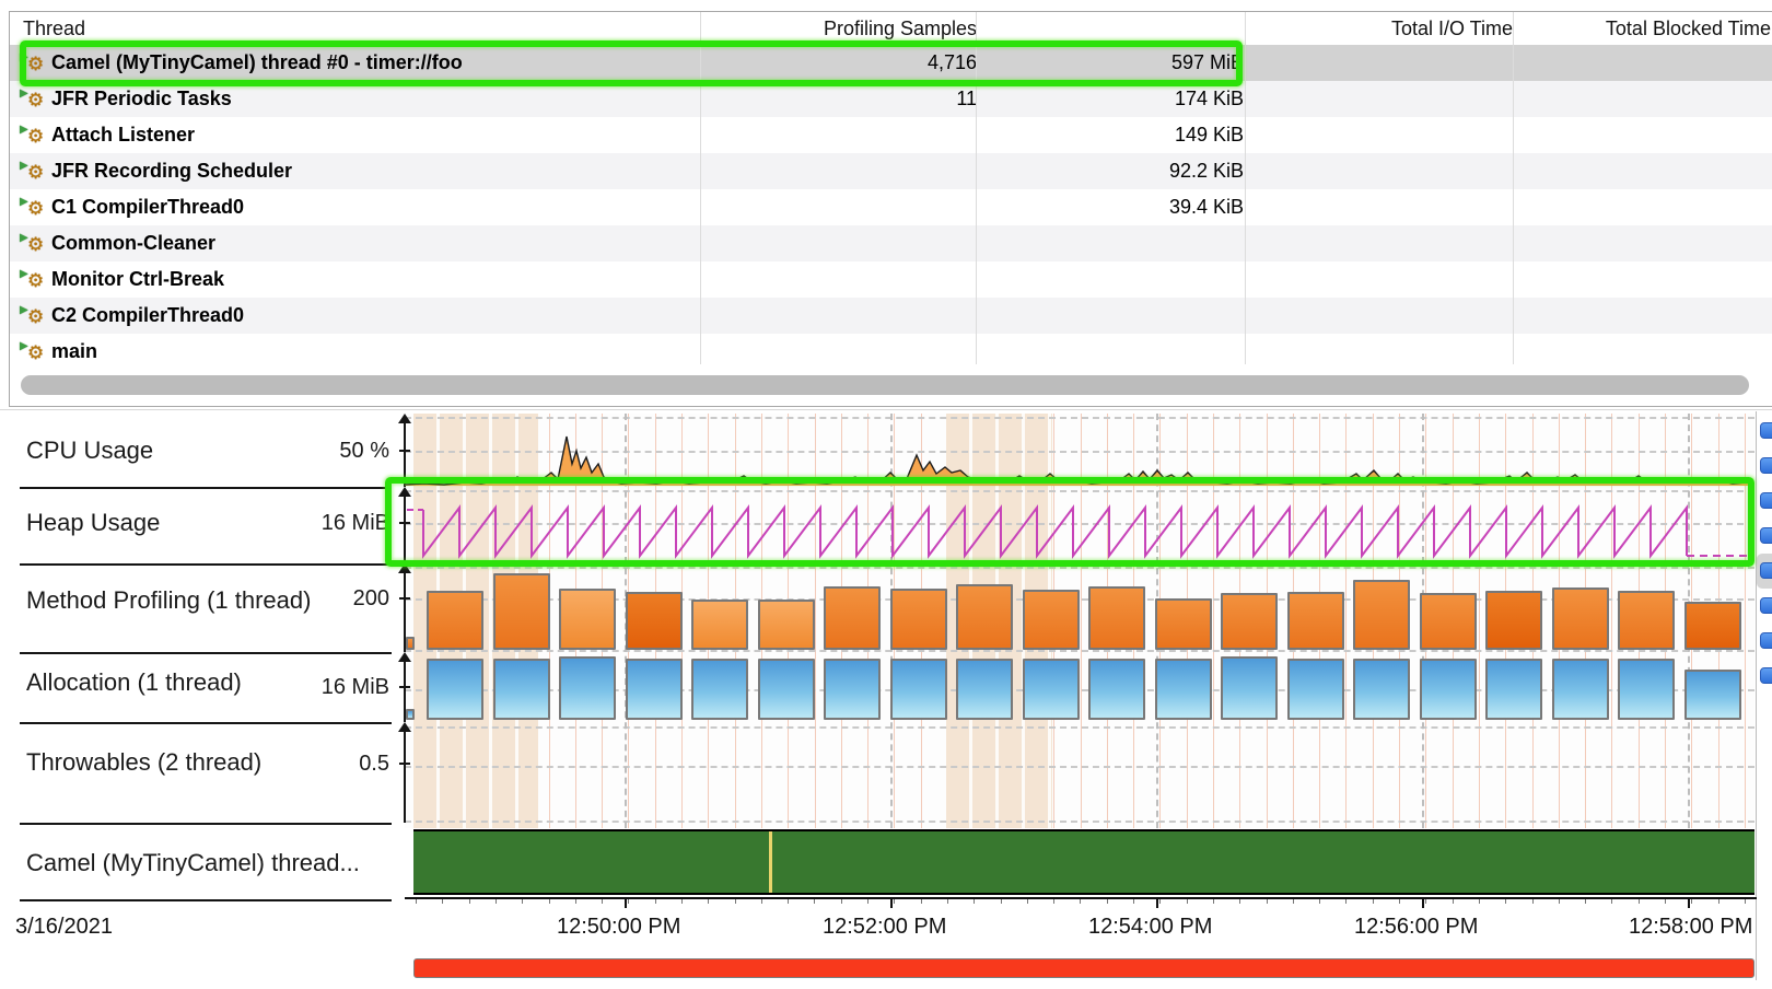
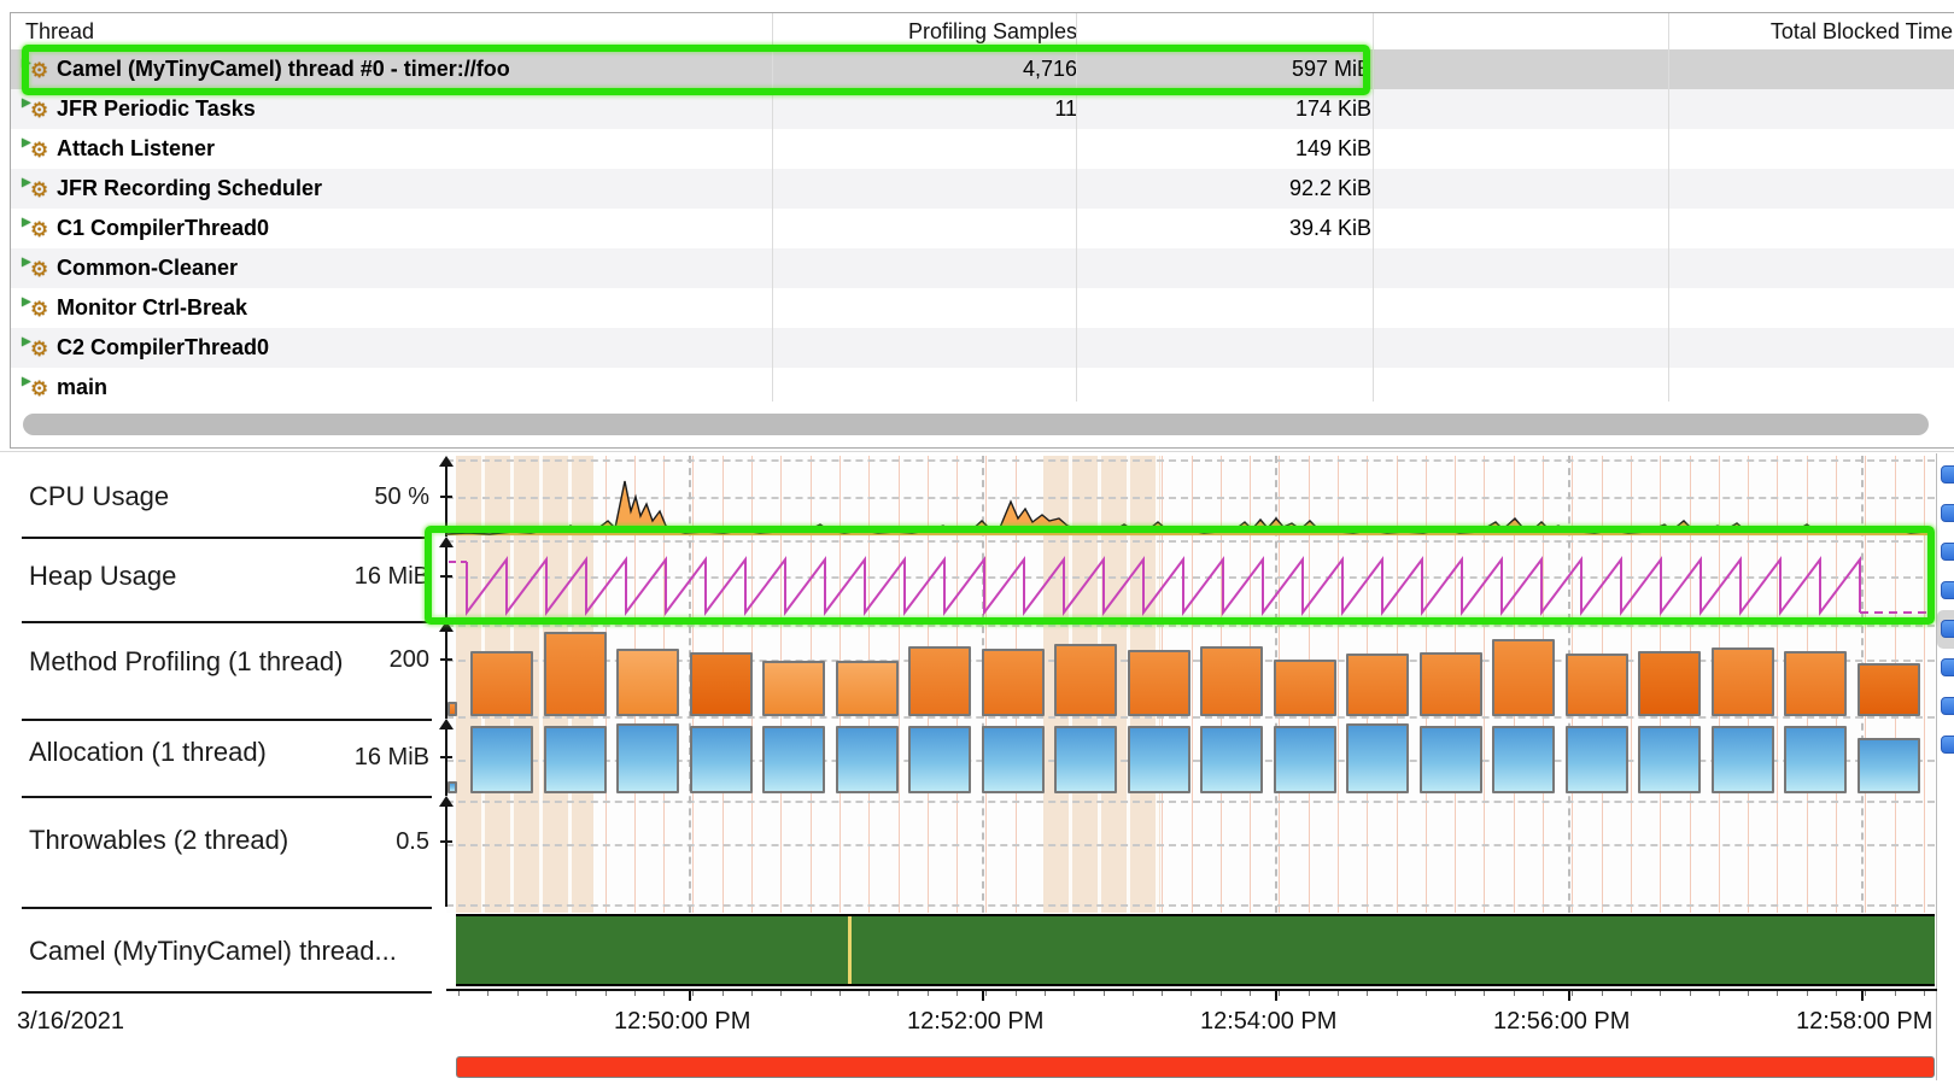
  Thread
  Profiling Samples
- Total I/O Time
  Total Blocked Time
  ⚙
  ▶
  Camel (MyTinyCamel) thread #0 - timer://foo
  4,716
  597 MiB
  ⚙
  ▶
  JFR Periodic Tasks
  11
  174 KiB
  ⚙
  ▶
  Attach Listener
  149 KiB
  ⚙
  ▶
  JFR Recording Scheduler
  92.2 KiB
  ⚙
  ▶
  C1 CompilerThread0
  39.4 KiB
  ⚙
  ▶
  Common-Cleaner
  ⚙
  ▶
  Monitor Ctrl-Break
  ⚙
  ▶
  C2 CompilerThread0
  ⚙
  ▶
  main
  CPU Usage
  50 %
  Heap Usage
  16 MiB
  Method Profiling (1 thread)
  200
  Allocation (1 thread)
  16 MiB
  Throwables (2 thread)
  0.5
  Camel (MyTinyCamel) thread...
  12:50:00 PM
  12:52:00 PM
  12:54:00 PM
  12:56:00 PM
  12:58:00 PM
  3/16/2021
